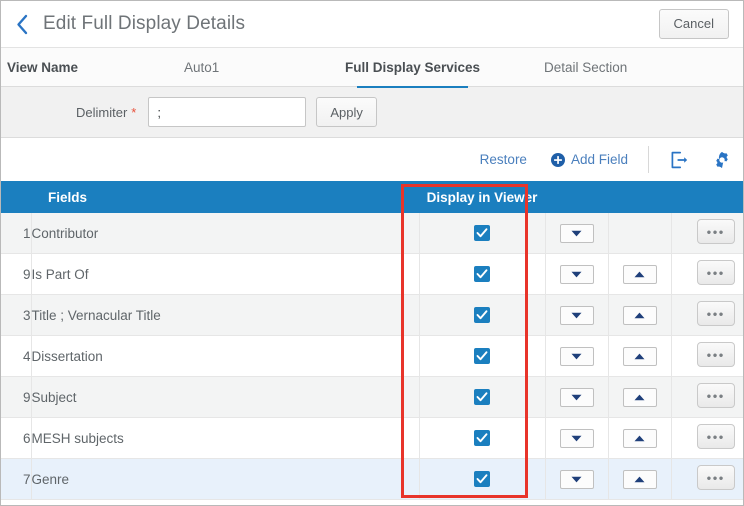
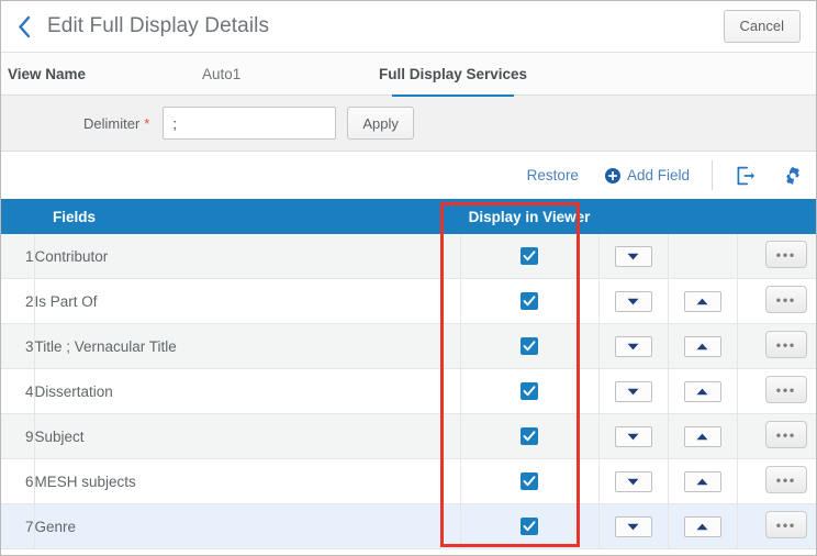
  Edit Full Display Details
  Cancel
  View Name
  Auto1
  Full Display Services
- Detail Section
  Delimiter
  *
  ;
  Apply
  Restore
  Add Field
  	Fields	Display in Viewer
  1	Contributor				•••
- 9	Is Part Of				•••
+ 2	Is Part Of				•••
  3	Title ; Vernacular Title				•••
  4	Dissertation				•••
  9	Subject				•••
  6	MESH subjects				•••
  7	Genre				•••
